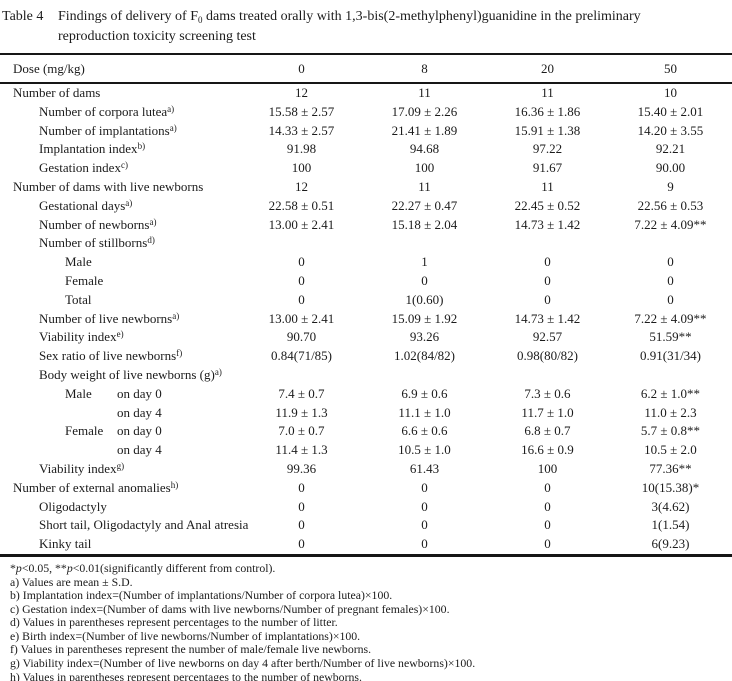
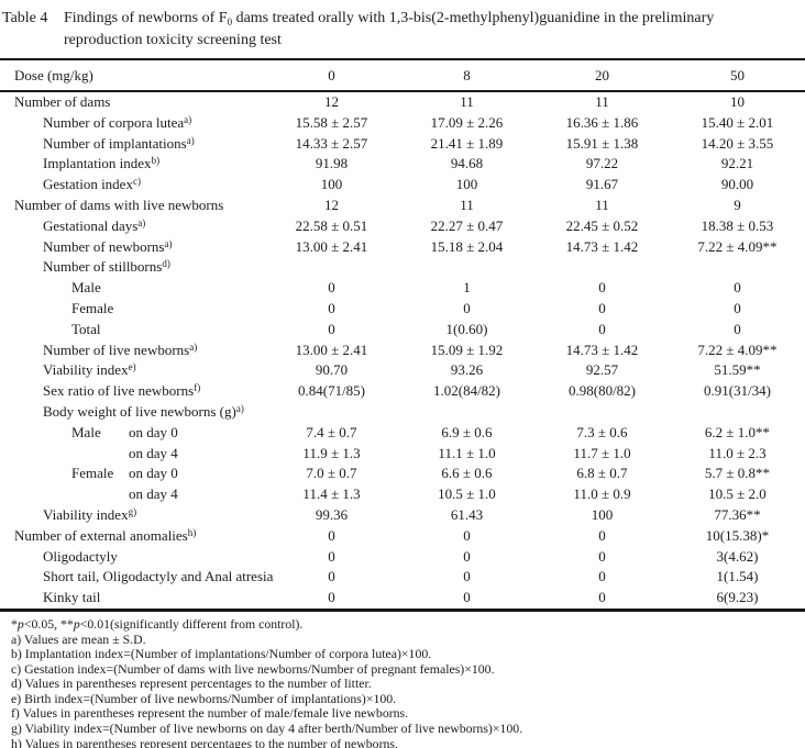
  Table 4
- Findings of delivery of F0 dams treated orally with 1,3-bis(2-methylphenyl)guanidine in the preliminary
+ Findings of newborns of F0 dams treated orally with 1,3-bis(2-methylphenyl)guanidine in the preliminary
  reproduction toxicity screening test
  Dose (mg/kg)	0	8	20	50
  Number of dams	12	11	11	10
  Number of corpora luteaa)	15.58 ± 2.57	17.09 ± 2.26	16.36 ± 1.86	15.40 ± 2.01
  Number of implantationsa)	14.33 ± 2.57	21.41 ± 1.89	15.91 ± 1.38	14.20 ± 3.55
  Implantation indexb)	91.98	94.68	97.22	92.21
  Gestation indexc)	100	100	91.67	90.00
  Number of dams with live newborns	12	11	11	9
- Gestational daysa)	22.58 ± 0.51	22.27 ± 0.47	22.45 ± 0.52	22.56 ± 0.53
+ Gestational daysa)	22.58 ± 0.51	22.27 ± 0.47	22.45 ± 0.52	18.38 ± 0.53
  Number of newbornsa)	13.00 ± 2.41	15.18 ± 2.04	14.73 ± 1.42	7.22 ± 4.09**
  Number of stillbornsd)
  Male	0	1	0	0
  Female	0	0	0	0
  Total	0	1(0.60)	0	0
  Number of live newbornsa)	13.00 ± 2.41	15.09 ± 1.92	14.73 ± 1.42	7.22 ± 4.09**
  Viability indexe)	90.70	93.26	92.57	51.59**
  Sex ratio of live newbornsf)	0.84(71/85)	1.02(84/82)	0.98(80/82)	0.91(31/34)
  Body weight of live newborns (g)a)
  Male on day 0	7.4 ± 0.7	6.9 ± 0.6	7.3 ± 0.6	6.2 ± 1.0**
  on day 4	11.9 ± 1.3	11.1 ± 1.0	11.7 ± 1.0	11.0 ± 2.3
  Female on day 0	7.0 ± 0.7	6.6 ± 0.6	6.8 ± 0.7	5.7 ± 0.8**
- on day 4	11.4 ± 1.3	10.5 ± 1.0	16.6 ± 0.9	10.5 ± 2.0
+ on day 4	11.4 ± 1.3	10.5 ± 1.0	11.0 ± 0.9	10.5 ± 2.0
  Viability indexg)	99.36	61.43	100	77.36**
  Number of external anomaliesh)	0	0	0	10(15.38)*
  Oligodactyly	0	0	0	3(4.62)
  Short tail, Oligodactyly and Anal atresia	0	0	0	1(1.54)
  Kinky tail	0	0	0	6(9.23)
  *p<0.05, **p<0.01(significantly different from control).
  a) Values are mean ± S.D.
  b) Implantation index=(Number of implantations/Number of corpora lutea)×100.
  c) Gestation index=(Number of dams with live newborns/Number of pregnant females)×100.
  d) Values in parentheses represent percentages to the number of litter.
  e) Birth index=(Number of live newborns/Number of implantations)×100.
  f) Values in parentheses represent the number of male/female live newborns.
  g) Viability index=(Number of live newborns on day 4 after berth/Number of live newborns)×100.
  h) Values in parentheses represent percentages to the number of newborns.
